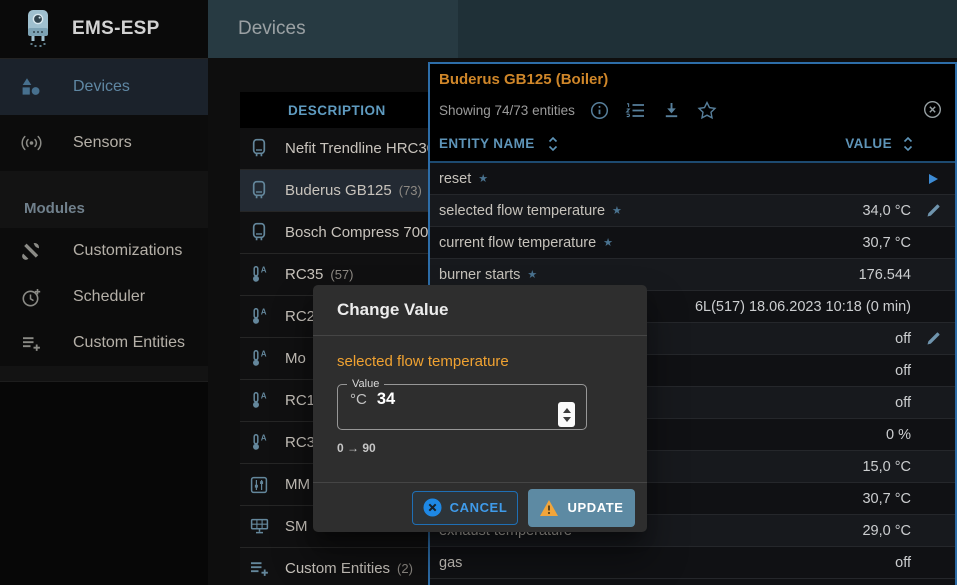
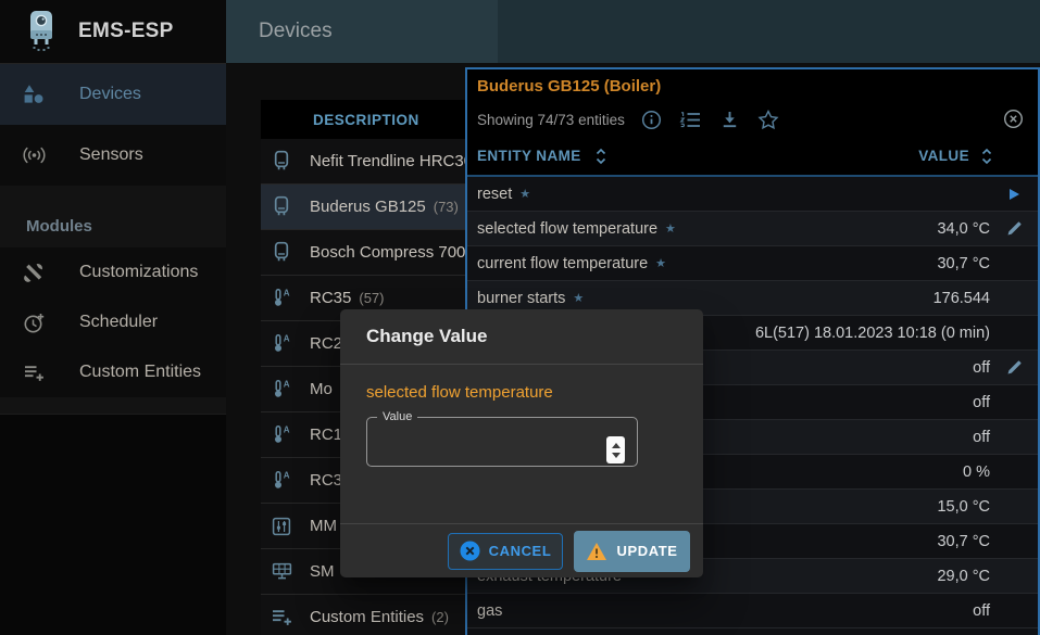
  EMS-ESP
  Devices
  Devices
  Sensors
  Modules
  Customizations
  Scheduler
  Custom Entities
  DESCRIPTION
  Nefit Trendline HRC3
  Buderus GB125
  (73)
  Bosch Compress 700
  A
  RC35
  (57)
  A
  RC2
  A
  Mo
  A
  RC1
  A
  RC3
  MM
  SM
  Custom Entities
  (2)
  Buderus GB125 (Boiler)
  Showing 74/73 entities
  ENTITY NAME
  VALUE
  reset ★
  selected flow temperature ★
  34,0 °C
  current flow temperature ★
  30,7 °C
  burner starts ★
  176.544
- 6L(517) 18.06.2023 10:18 (0 min)
+ 6L(517) 18.01.2023 10:18 (0 min)
  off
  off
  off
  0 %
  15,0 °C
  30,7 °C
  29,0 °C
  gas
  off
  Change Value
  selected flow temperature
  Value
- °C
- 34
- 0 → 90
  CANCEL
  UPDATE
